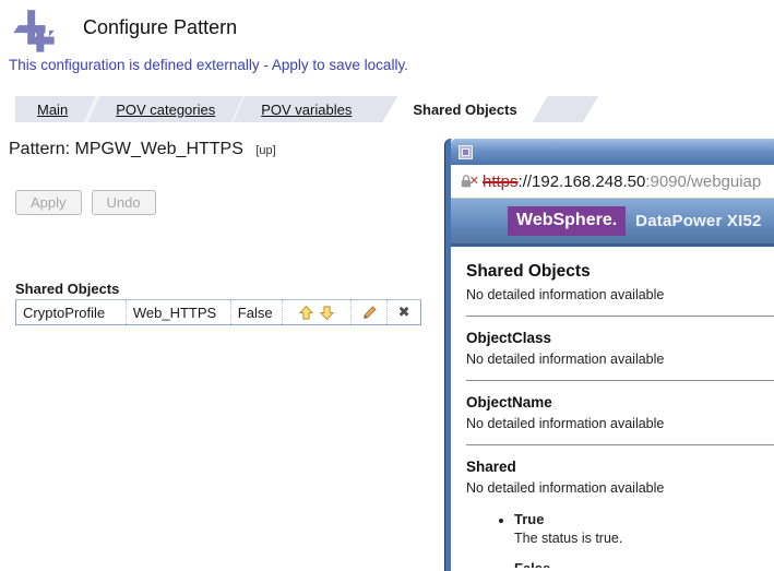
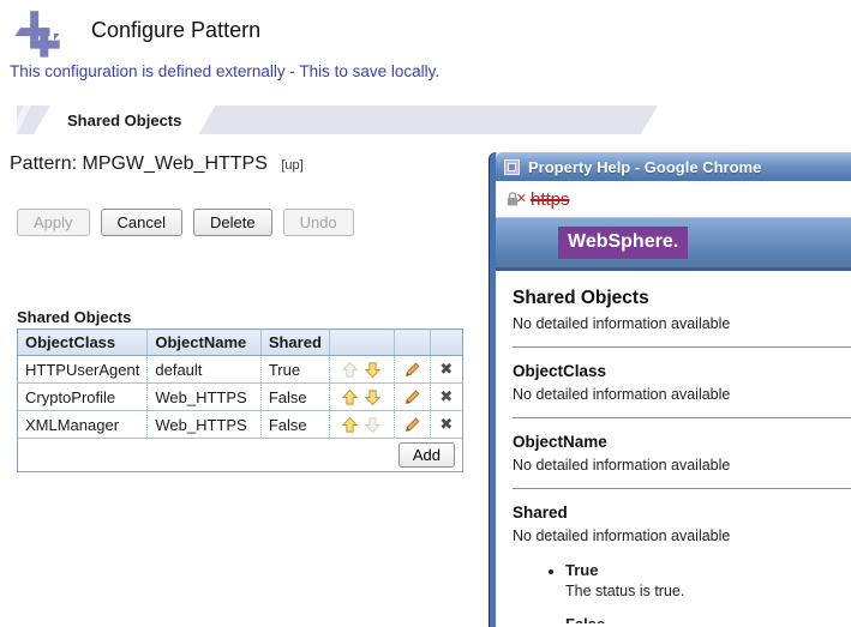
  Configure Pattern
- This configuration is defined externally - Apply to save locally.
+ This configuration is defined externally - This to save locally.
- Main
- POV categories
- POV variables
  Shared Objects
  Pattern: MPGW_Web_HTTPS [up]
  Apply
+ Cancel
+ Delete
  Undo
  Shared Objects
+ ObjectClass	ObjectName	Shared
+ HTTPUserAgent	default	True
  CryptoProfile	Web_HTTPS	False
+ XMLManager	Web_HTTPS	False
+ Add
+ Property Help - Google Chrome
  https
- ://192.168.248.50
- :9090/webguiap
  WebSphere.
- DataPower XI52
  Shared Objects
  No detailed information available
  ObjectClass
  No detailed information available
  ObjectName
  No detailed information available
  Shared
  No detailed information available
  True
  The status is true.
